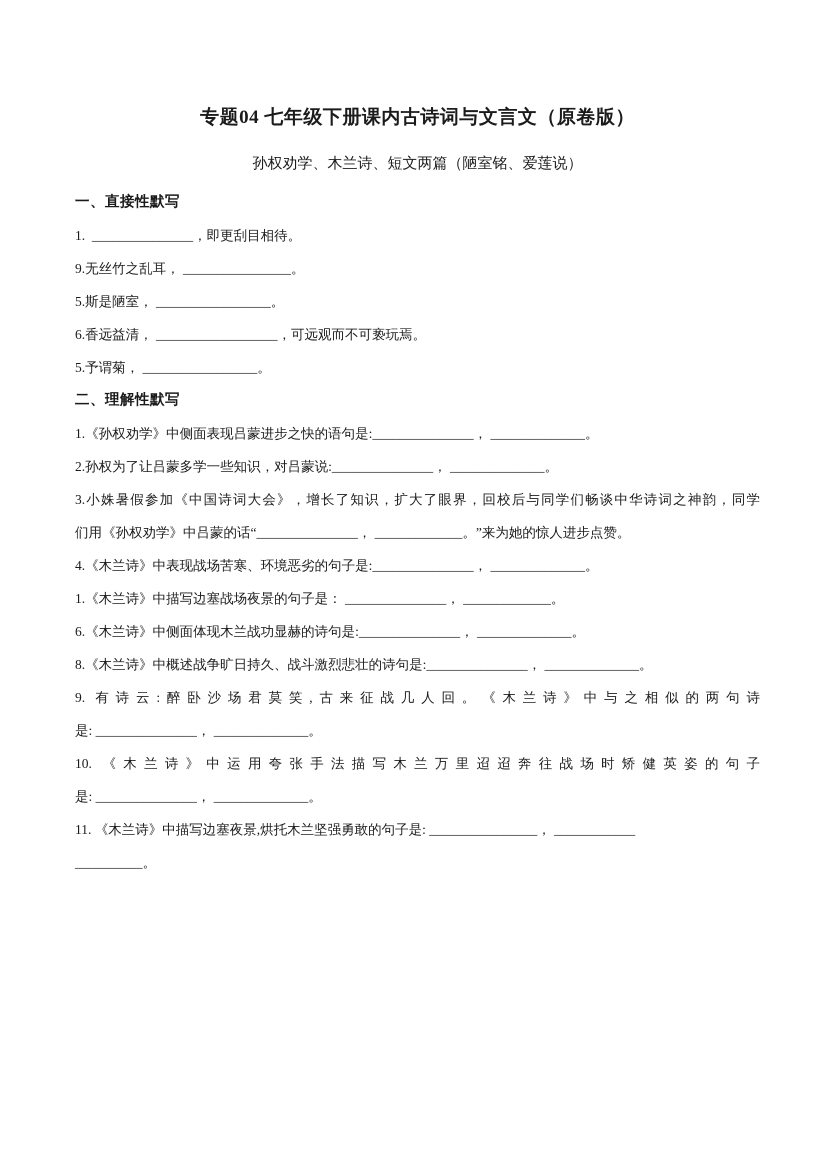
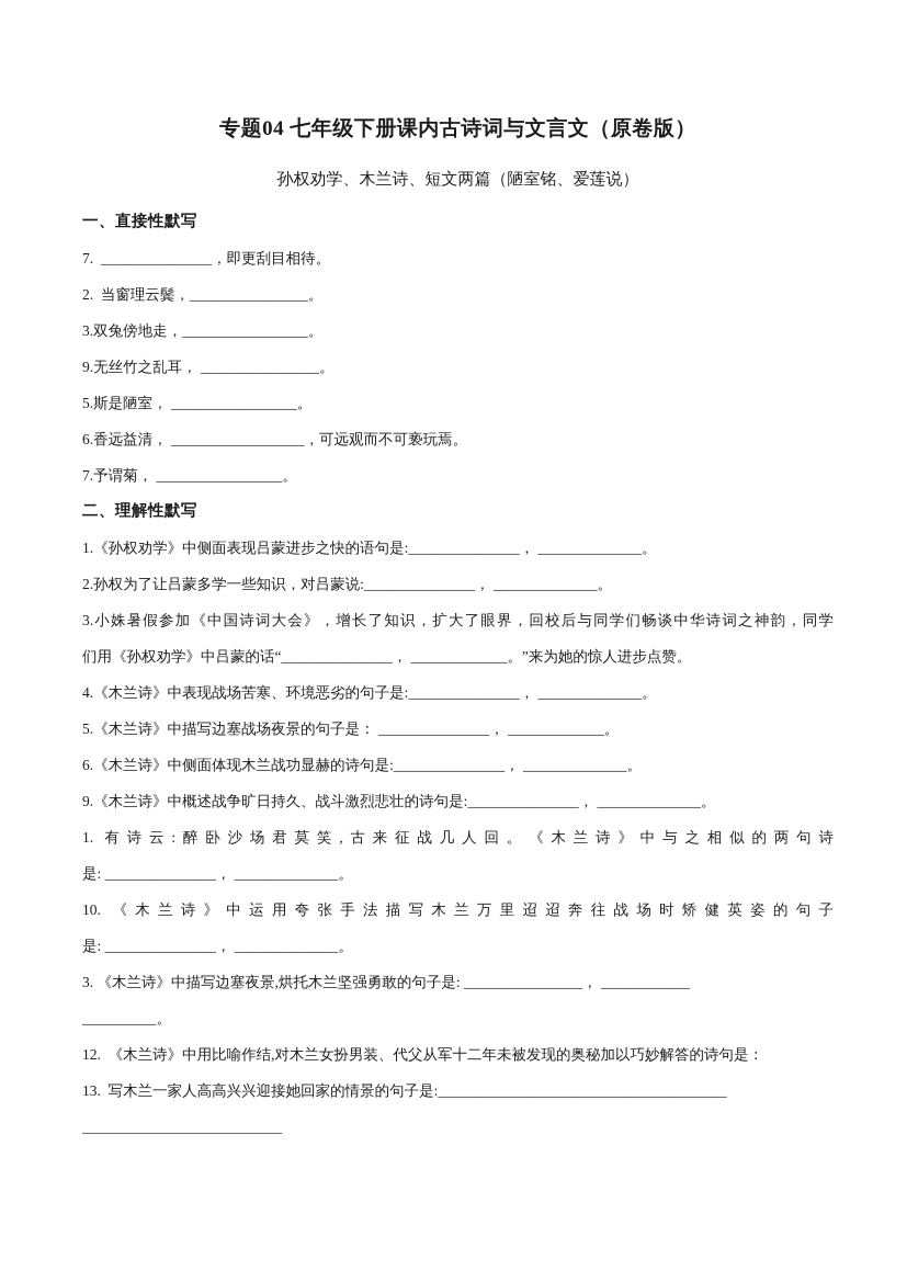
  专题04 七年级下册课内古诗词与文言文（原卷版）
  孙权劝学、木兰诗、短文两篇（陋室铭、爱莲说）
  一、直接性默写
- 1. _______________，即更刮目相待。
+ 7. _______________，即更刮目相待。
+ 2. 当窗理云鬓，________________。
+ 3.双兔傍地走，_________________。
  9.无丝竹之乱耳， ________________。
  5.斯是陋室， _________________。
  6.香远益清， __________________，可远观而不可亵玩焉。
- 5.予谓菊， _________________。
+ 7.予谓菊， _________________。
  二、理解性默写
  1.《孙权劝学》中侧面表现吕蒙进步之快的语句是:_______________， ______________。
  2.孙权为了让吕蒙多学一些知识，对吕蒙说:_______________， ______________。
  3.小姝暑假参加《中国诗词大会》，增长了知识，扩大了眼界，回校后与同学们畅谈中华诗词之神韵，同学
  们用《孙权劝学》中吕蒙的话“_______________， _____________。”来为她的惊人进步点赞。
  4.《木兰诗》中表现战场苦寒、环境恶劣的句子是:_______________， ______________。
- 1.《木兰诗》中描写边塞战场夜景的句子是： _______________， _____________。
+ 5.《木兰诗》中描写边塞战场夜景的句子是： _______________， _____________。
  6.《木兰诗》中侧面体现木兰战功显赫的诗句是:_______________， ______________。
- 8.《木兰诗》中概述战争旷日持久、战斗激烈悲壮的诗句是:_______________， ______________。
+ 9.《木兰诗》中概述战争旷日持久、战斗激烈悲壮的诗句是:_______________， ______________。
- 9. 有诗云:醉卧沙场君莫笑,古来征战几人回。《木兰诗》中与之相似的两句诗
+ 1. 有诗云:醉卧沙场君莫笑,古来征战几人回。《木兰诗》中与之相似的两句诗
  是: _______________， ______________。
  10. 《木兰诗》中运用夸张手法描写木兰万里迢迢奔往战场时矫健英姿的句子
  是: _______________， ______________。
- 11. 《木兰诗》中描写边塞夜景,烘托木兰坚强勇敢的句子是: ________________， ____________
+ 3. 《木兰诗》中描写边塞夜景,烘托木兰坚强勇敢的句子是: ________________， ____________
  __________。
+ 12. 《木兰诗》中用比喻作结,对木兰女扮男装、代父从军十二年未被发现的奥秘加以巧妙解答的诗句是：
+ 13. 写木兰一家人高高兴兴迎接她回家的情景的句子是:_______________________________________
+ ___________________________
